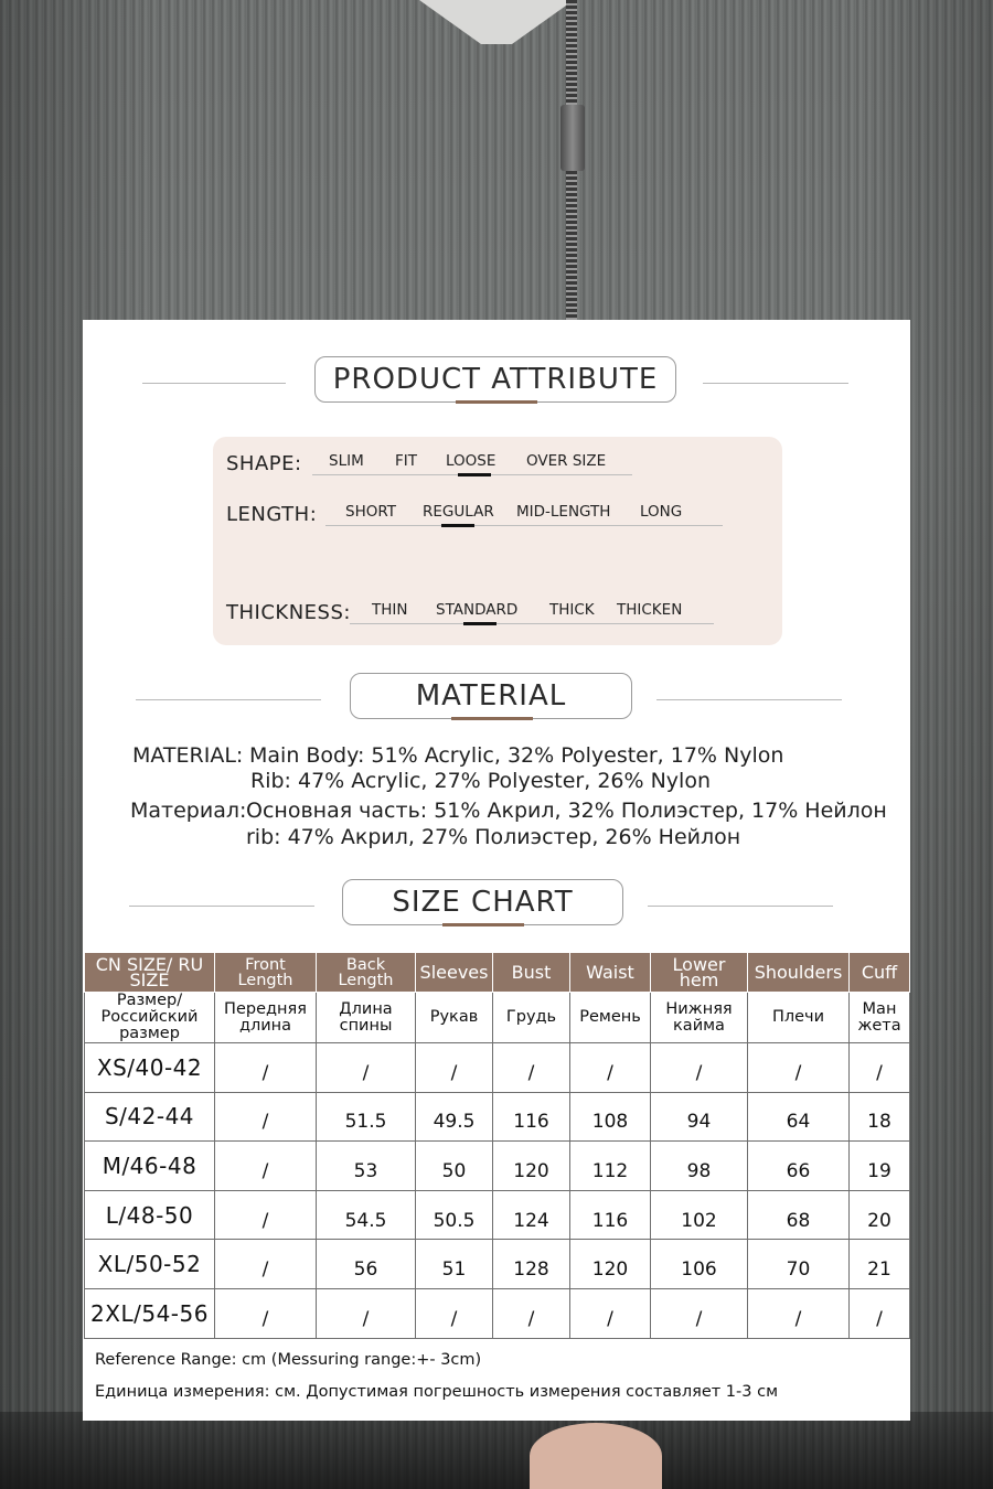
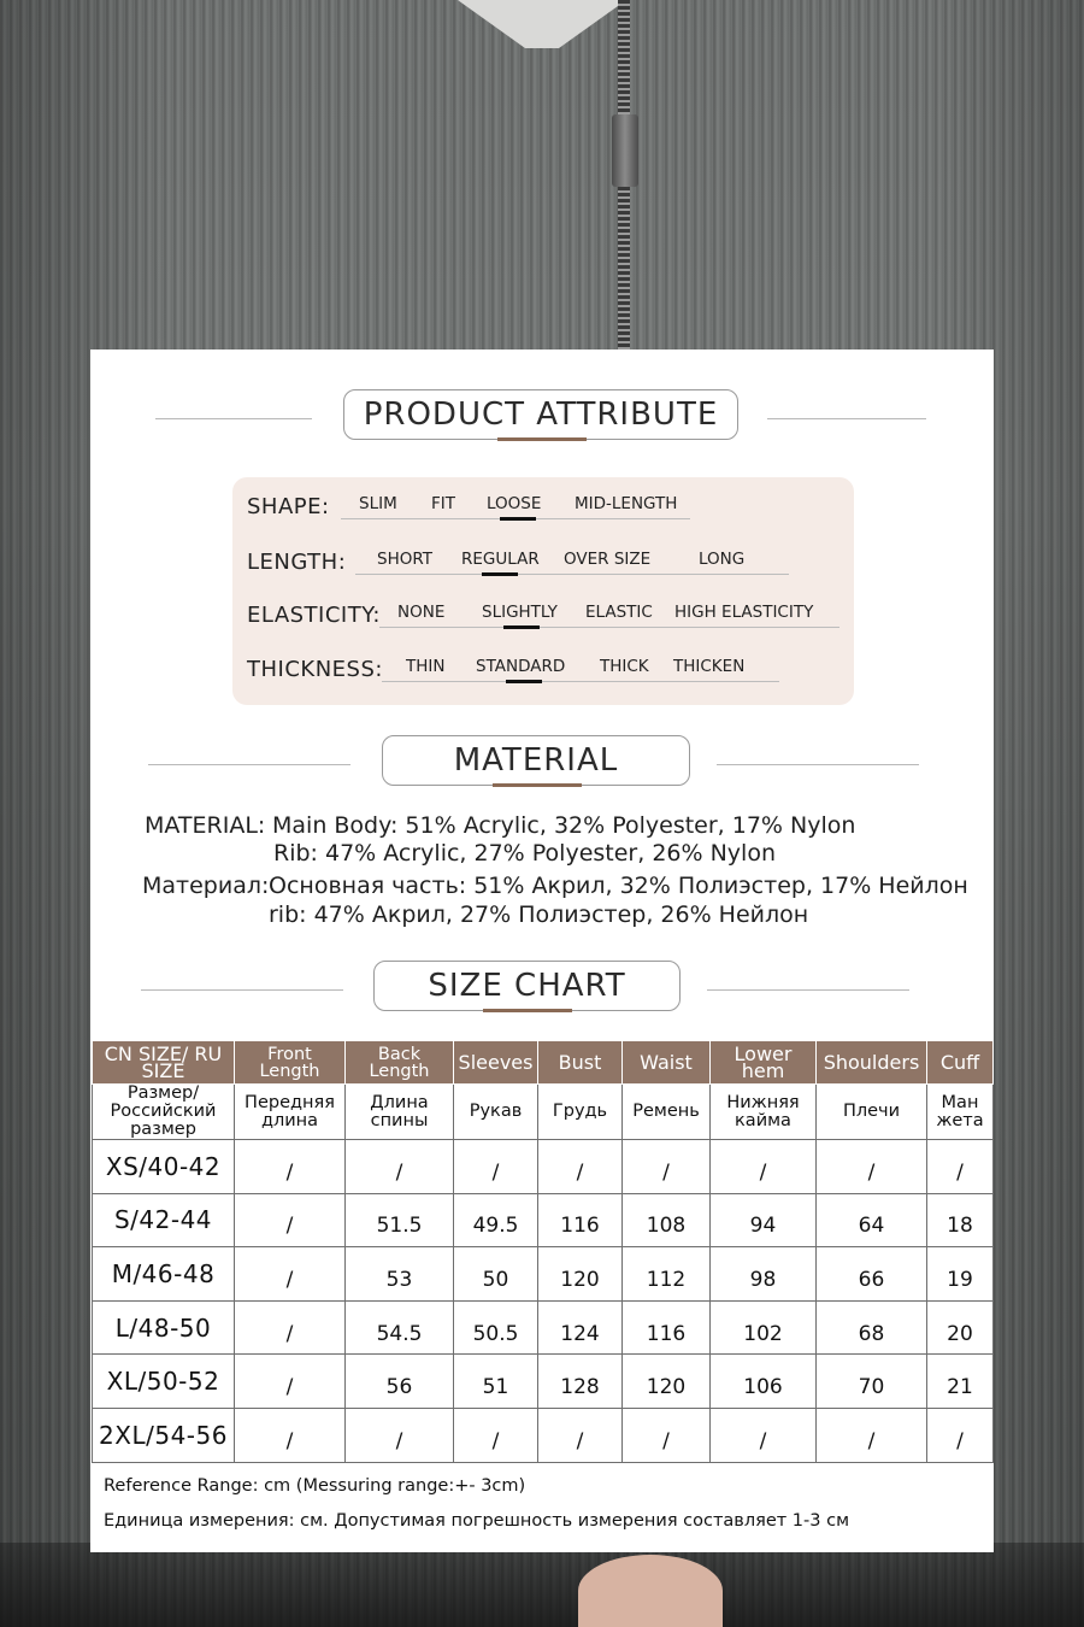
  PRODUCT ATTRIBUTE
  SHAPE:
  SLIM
  FIT
  LOOSE
- OVER SIZE
+ MID-LENGTH
  LENGTH:
  SHORT
  REGULAR
- MID-LENGTH
+ OVER SIZE
  LONG
+ ELASTICITY:
+ NONE
+ SLIGHTLY
+ ELASTIC
+ HIGH ELASTICITY
  THICKNESS:
  THIN
  STANDARD
  THICK
  THICKEN
  MATERIAL
  MATERIAL:
  Main Body: 51% Acrylic, 32% Polyester, 17% Nylon
  Rib: 47% Acrylic, 27% Polyester, 26% Nylon
  Материал:
  Основная часть: 51% Акрил, 32% Полиэстер, 17% Нейлон
  rib: 47% Акрил, 27% Полиэстер, 26% Нейлон
  SIZE CHART
  CN SIZE/ RU SIZE	Front Length	Back Length	Sleeves	Bust	Waist	Lower hem	Shoulders	Cuff
  Размер/ Российский размер	Передняя длина	Длина спины	Рукав	Грудь	Ремень	Нижняя кайма	Плечи	Ман жета
  XS/40-42	/	/	/	/	/	/	/	/
  S/42-44	/	51.5	49.5	116	108	94	64	18
  M/46-48	/	53	50	120	112	98	66	19
  L/48-50	/	54.5	50.5	124	116	102	68	20
  XL/50-52	/	56	51	128	120	106	70	21
  2XL/54-56	/	/	/	/	/	/	/	/
  Reference Range: cm (Messuring range:+- 3cm)
  Единица измерения: см. Допустимая погрешность измерения составляет 1-3 см
